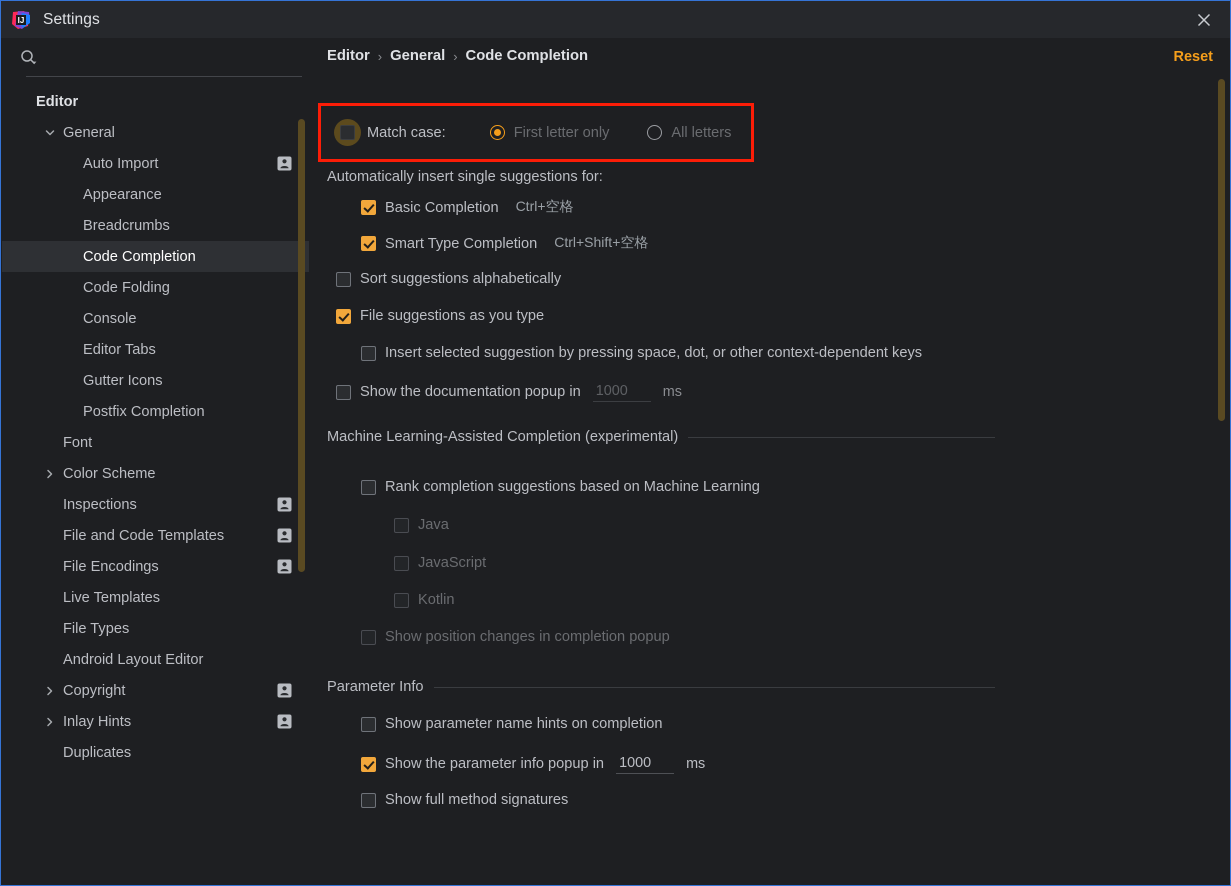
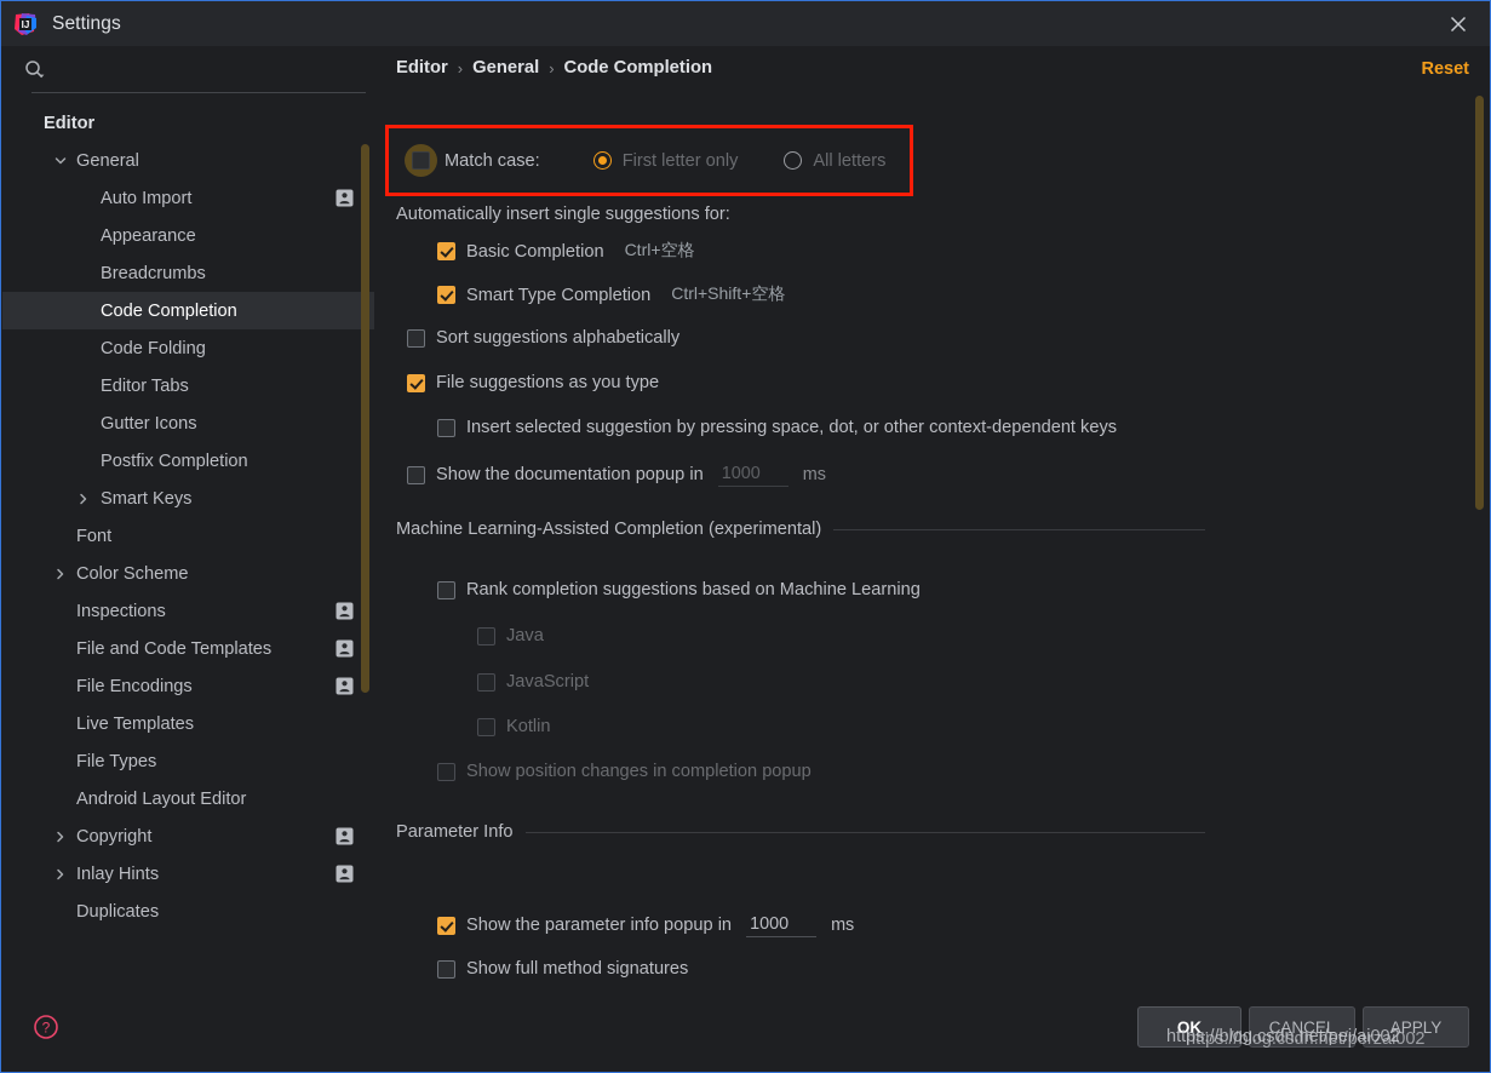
  IJ
  Settings
  Editor
  General
  Auto Import
  Appearance
  Breadcrumbs
  Code Completion
  Code Folding
- Console
  Editor Tabs
  Gutter Icons
  Postfix Completion
+ Smart Keys
  Font
  Color Scheme
  Inspections
  File and Code Templates
  File Encodings
  Live Templates
  File Types
  Android Layout Editor
  Copyright
  Inlay Hints
  Duplicates
  Editor
  ›
  General
  ›
  Code Completion
  Reset
  Match case:
  First letter only
  All letters
  Automatically insert single suggestions for:
  Basic Completion
  Ctrl+空格
  Smart Type Completion
  Ctrl+Shift+空格
  Sort suggestions alphabetically
  File suggestions as you type
  Insert selected suggestion by pressing space, dot, or other context-dependent keys
  Show the documentation popup in
  1000
  ms
  Machine Learning-Assisted Completion (experimental)
  Rank completion suggestions based on Machine Learning
  Java
  JavaScript
  Kotlin
  Show position changes in completion popup
  Parameter Info
- Show parameter name hints on completion
  Show the parameter info popup in
  1000
  ms
  Show full method signatures
+ ?
+ OK
+ CANCEL
+ APPLY
+ https://blog.csdn.net/pei/ai002
+ https://blog.csdn.net/perzai002
